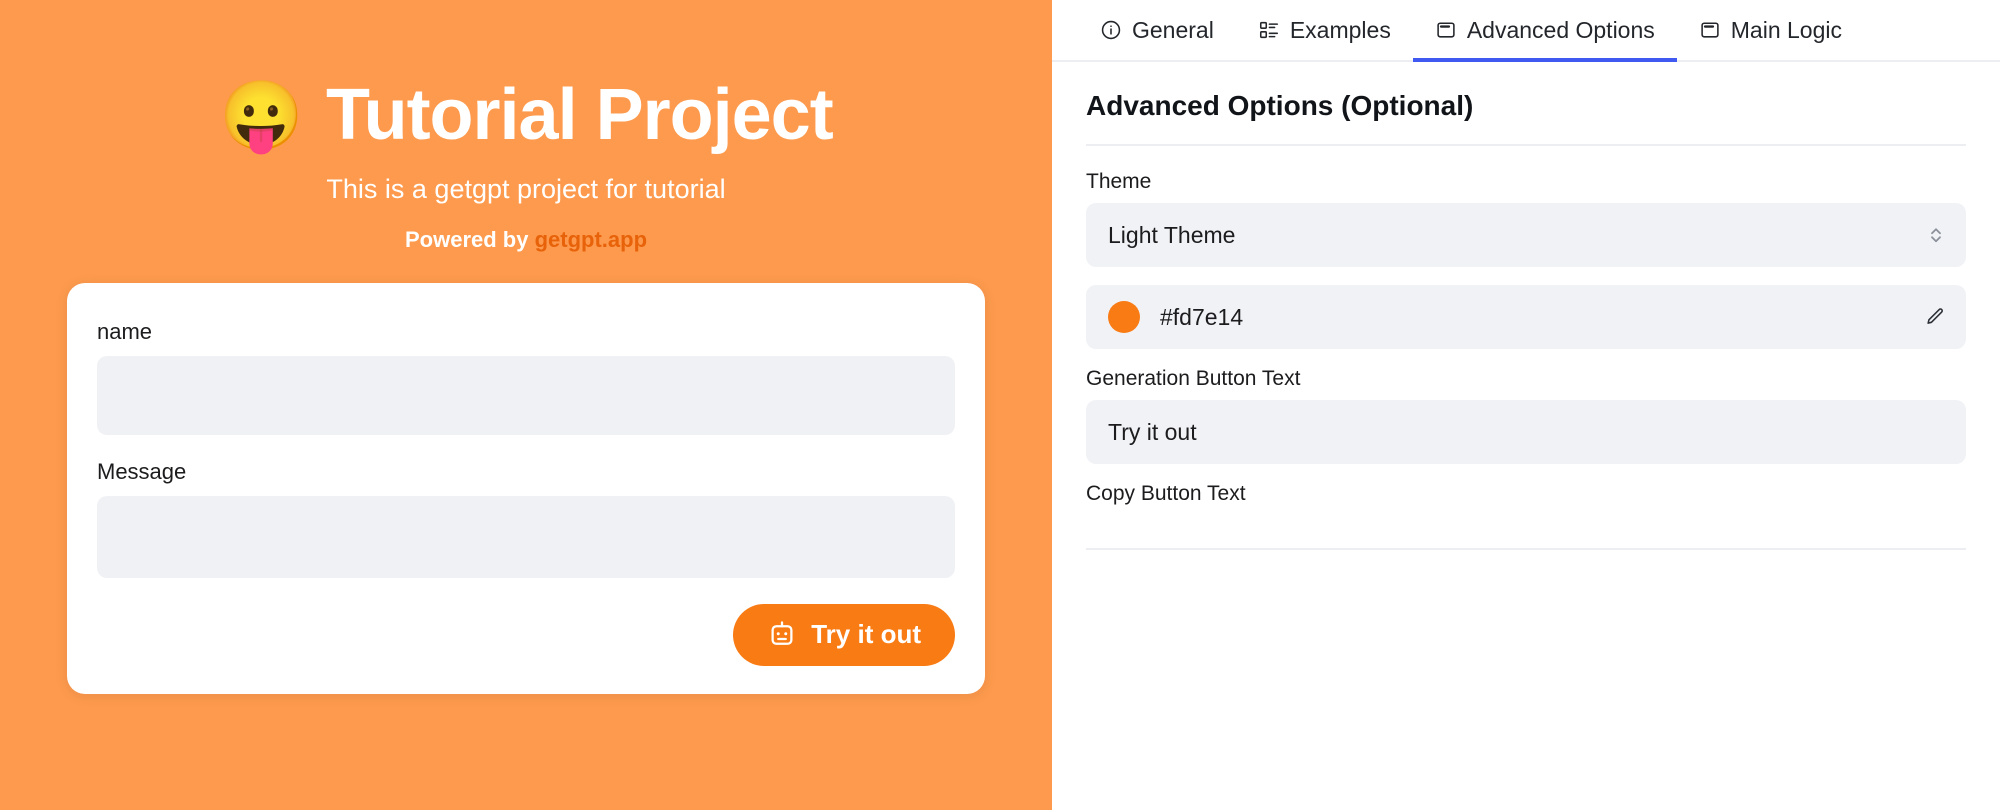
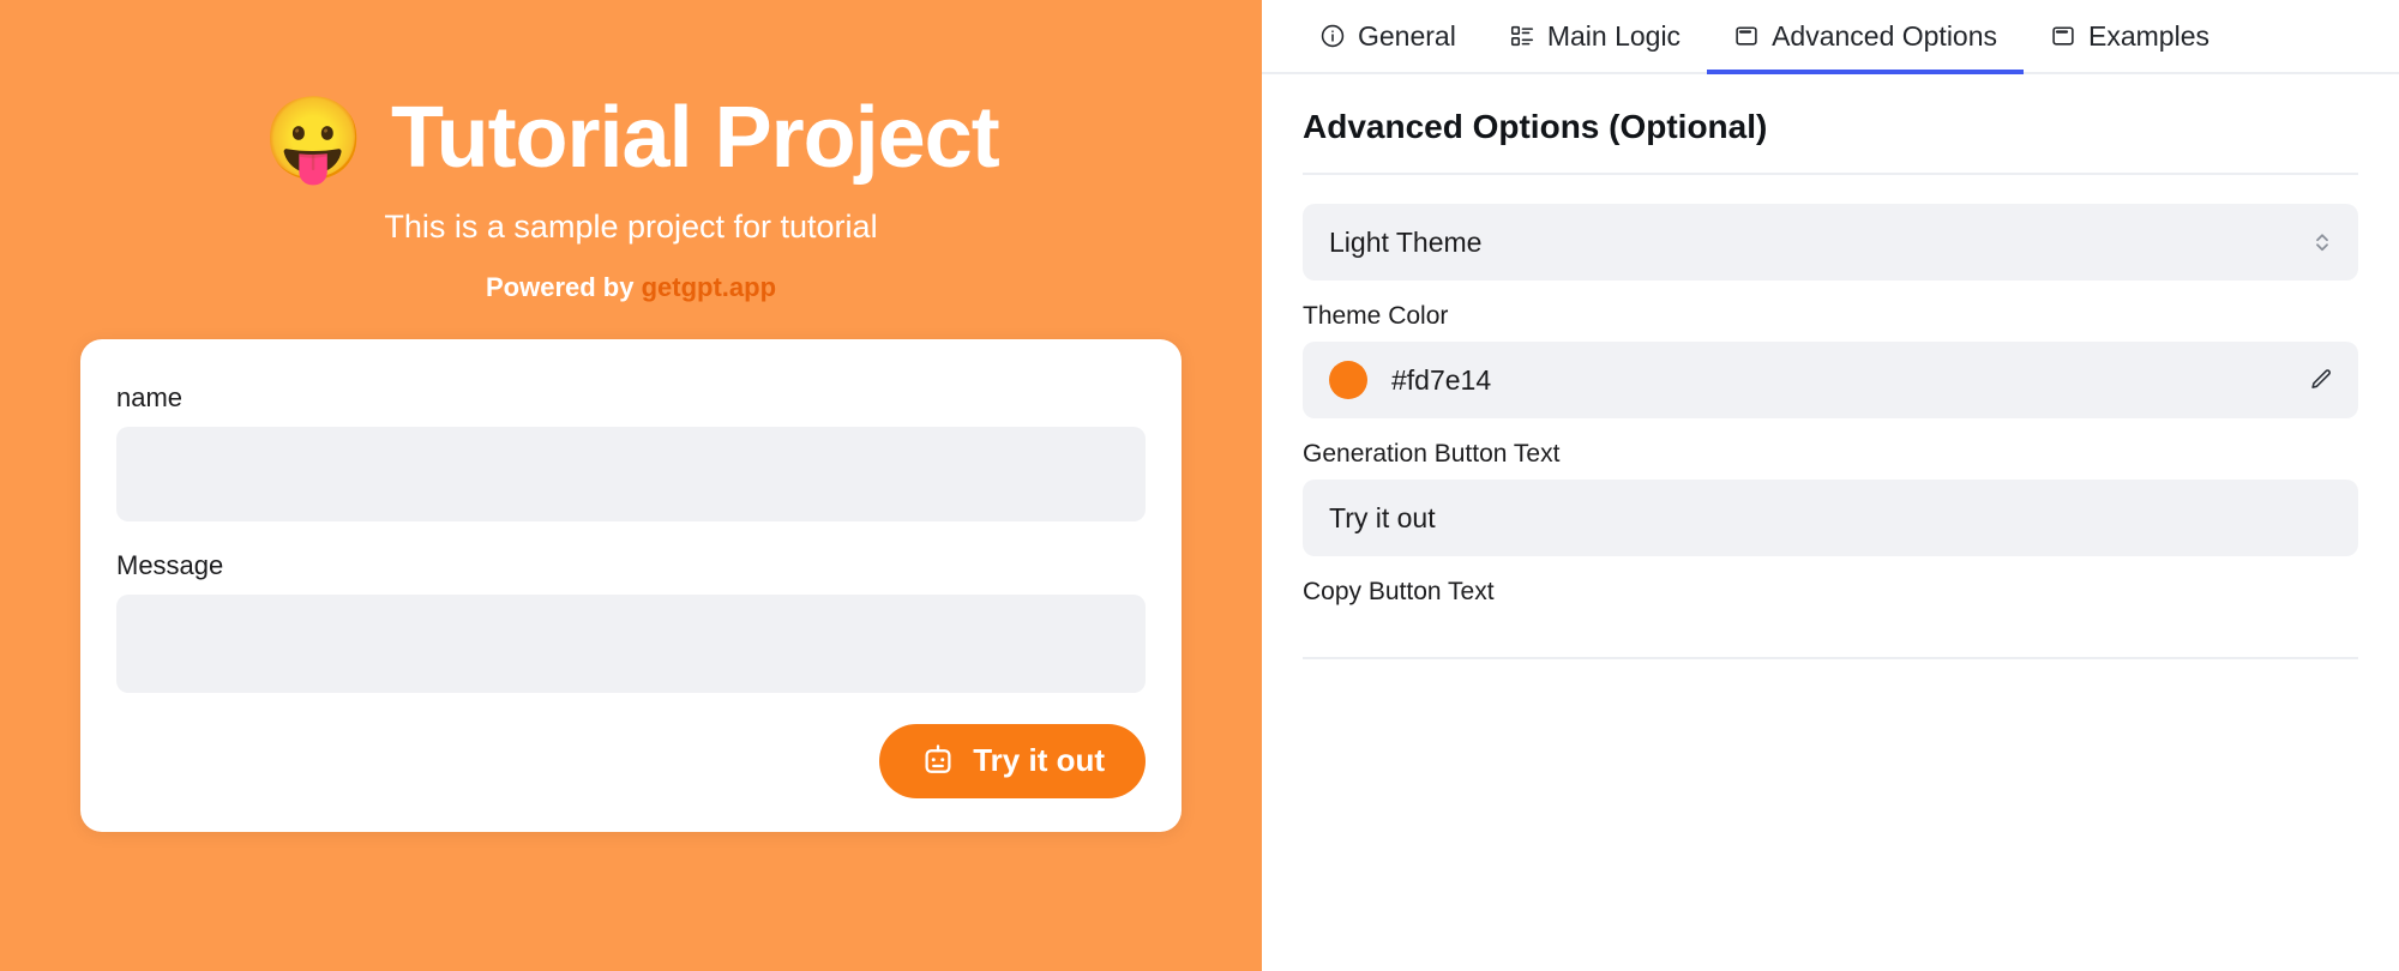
  😛
  Tutorial Project
- This is a getgpt project for tutorial
+ This is a sample project for tutorial
  Powered by getgpt.app
  name
  Message
  Try it out
  General
- Examples
+ Main Logic
  Advanced Options
- Main Logic
+ Examples
  Advanced Options (Optional)
- Theme
  Light Theme
+ Theme Color
  #fd7e14
  Generation Button Text
  Try it out
  Copy Button Text
